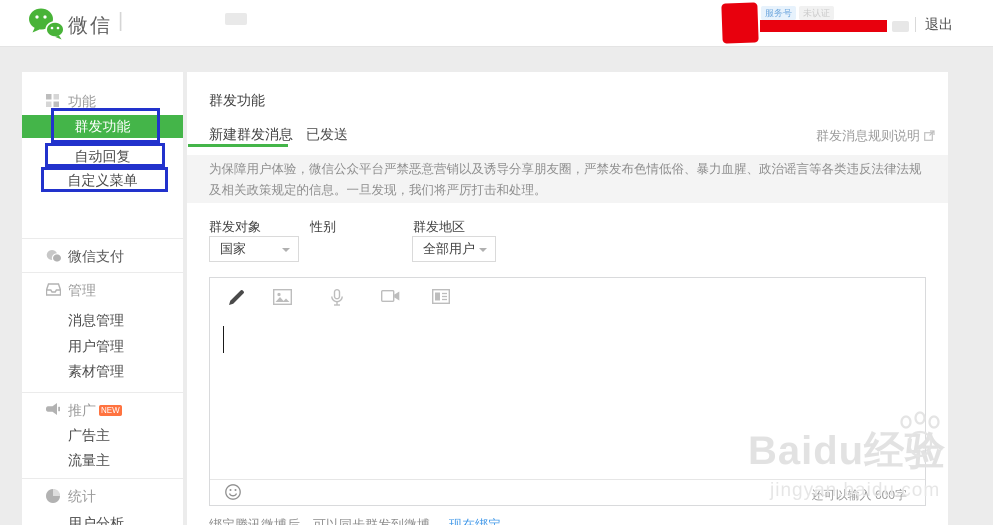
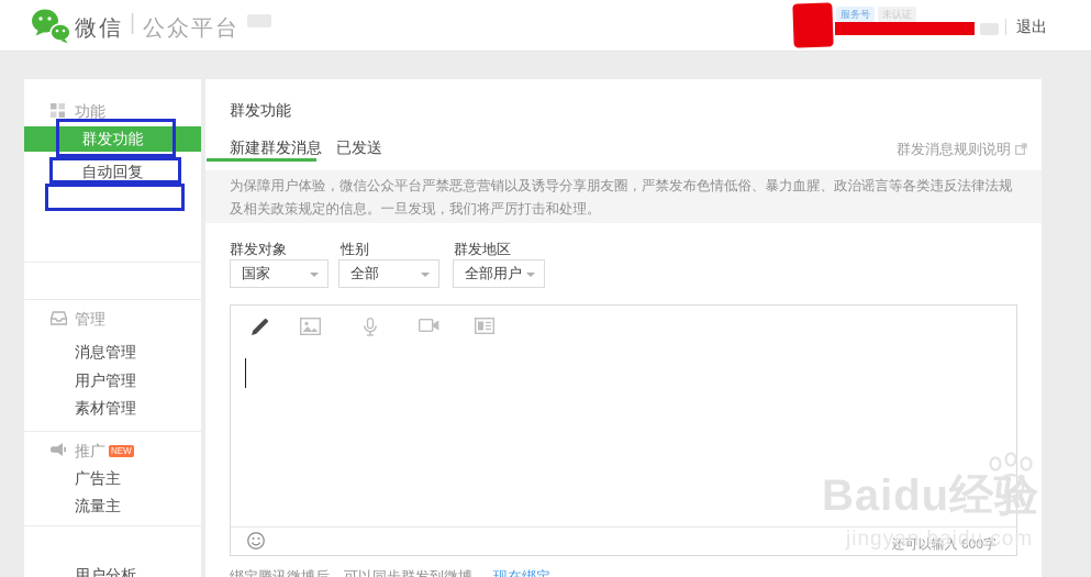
  微信
  |
+ 公众平台
  服务号
  未认证
  退出
  功能
  群发功能
  自动回复
- 自定义菜单
- 微信支付
  管理
  消息管理
  用户管理
  素材管理
  推广 NEW
  广告主
  流量主
- 统计
  用户分析
  群发功能
  新建群发消息
  已发送
  群发消息规则说明
  为保障用户体验，微信公众平台严禁恶意营销以及诱导分享朋友圈，严禁发布色情低俗、暴力血腥、政治谣言等各类违反法律法规及相关政策规定的信息。一旦发现，我们将严厉打击和处理。
  群发对象
  性别
  群发地区
  国家
+ 全部
  全部用户
  还可以输入 600字
  Baidu经验
  jingyan.baidu.com
